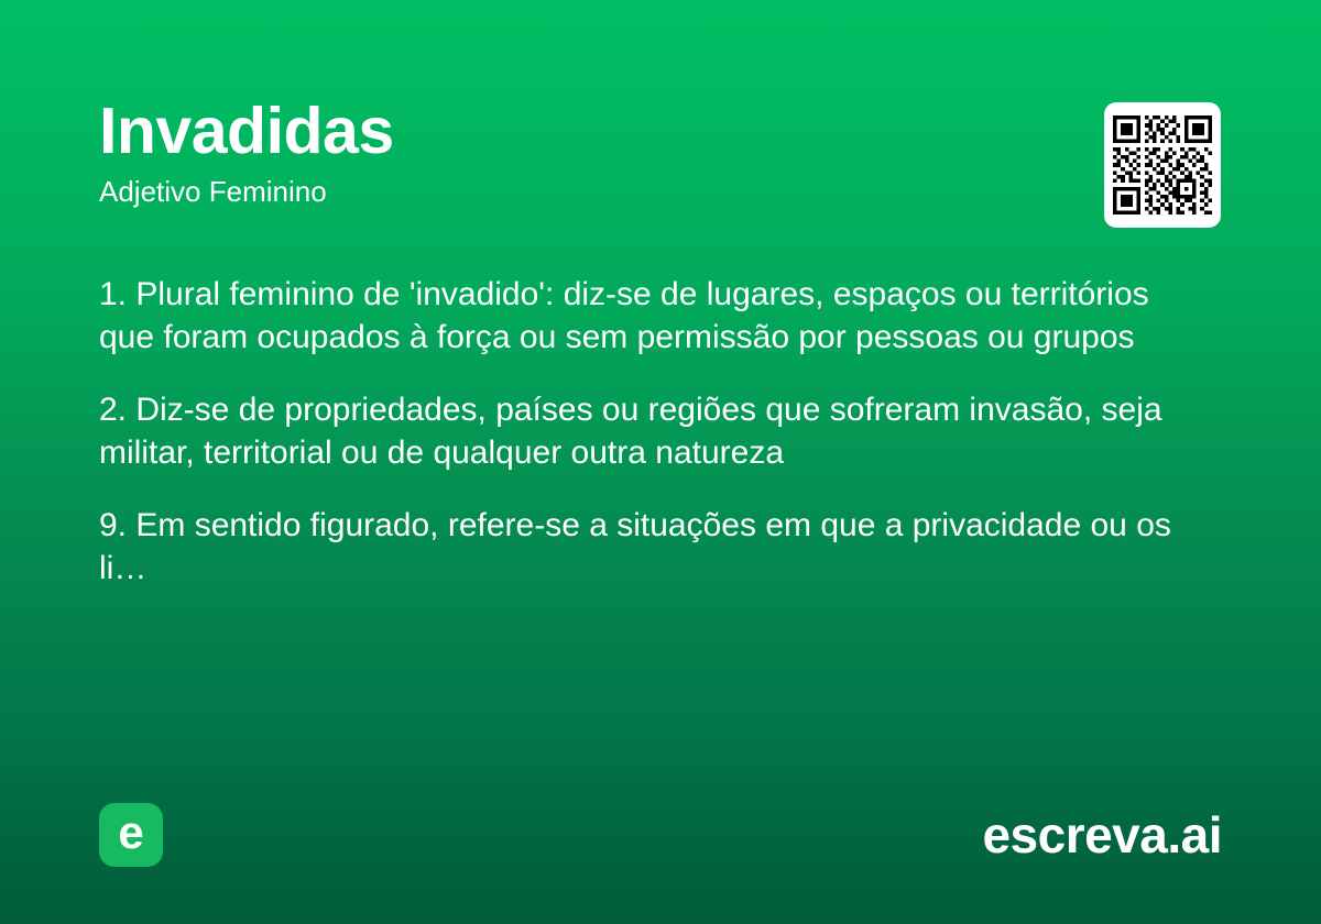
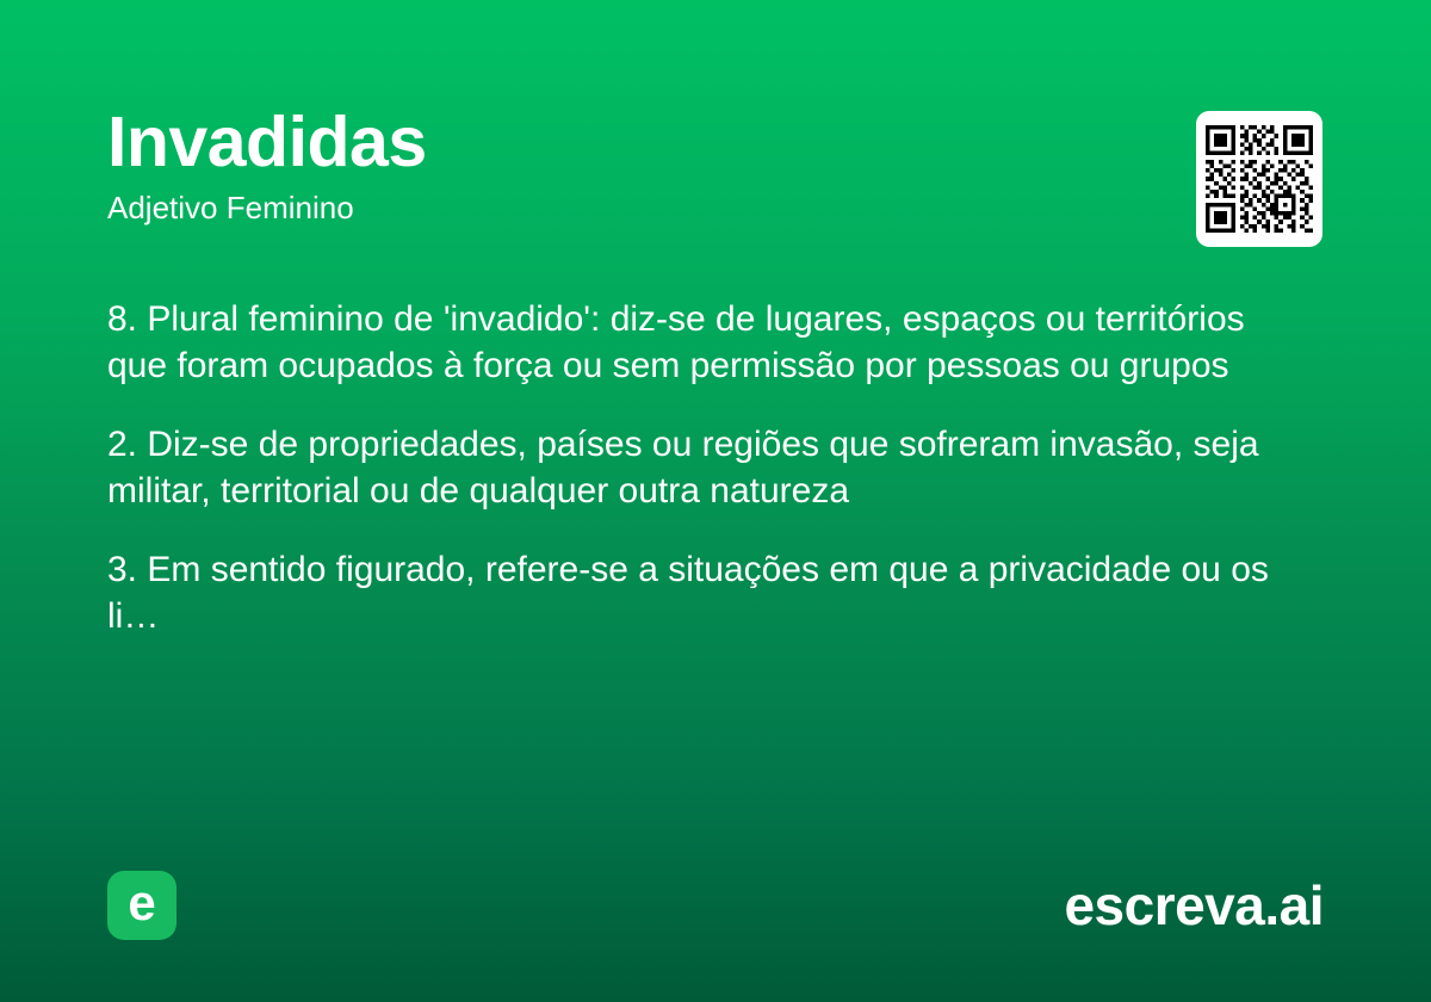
  Invadidas
  Adjetivo Feminino
- 1. Plural feminino de 'invadido': diz-se de lugares, espaços ou territórios que foram ocupados à força ou sem permissão por pessoas ou grupos
+ 8. Plural feminino de 'invadido': diz-se de lugares, espaços ou territórios que foram ocupados à força ou sem permissão por pessoas ou grupos
  2. Diz-se de propriedades, países ou regiões que sofreram invasão, seja militar, territorial ou de qualquer outra natureza
- 9. Em sentido figurado, refere-se a situações em que a privacidade ou os li…
+ 3. Em sentido figurado, refere-se a situações em que a privacidade ou os li…
  e
  escreva.ai
